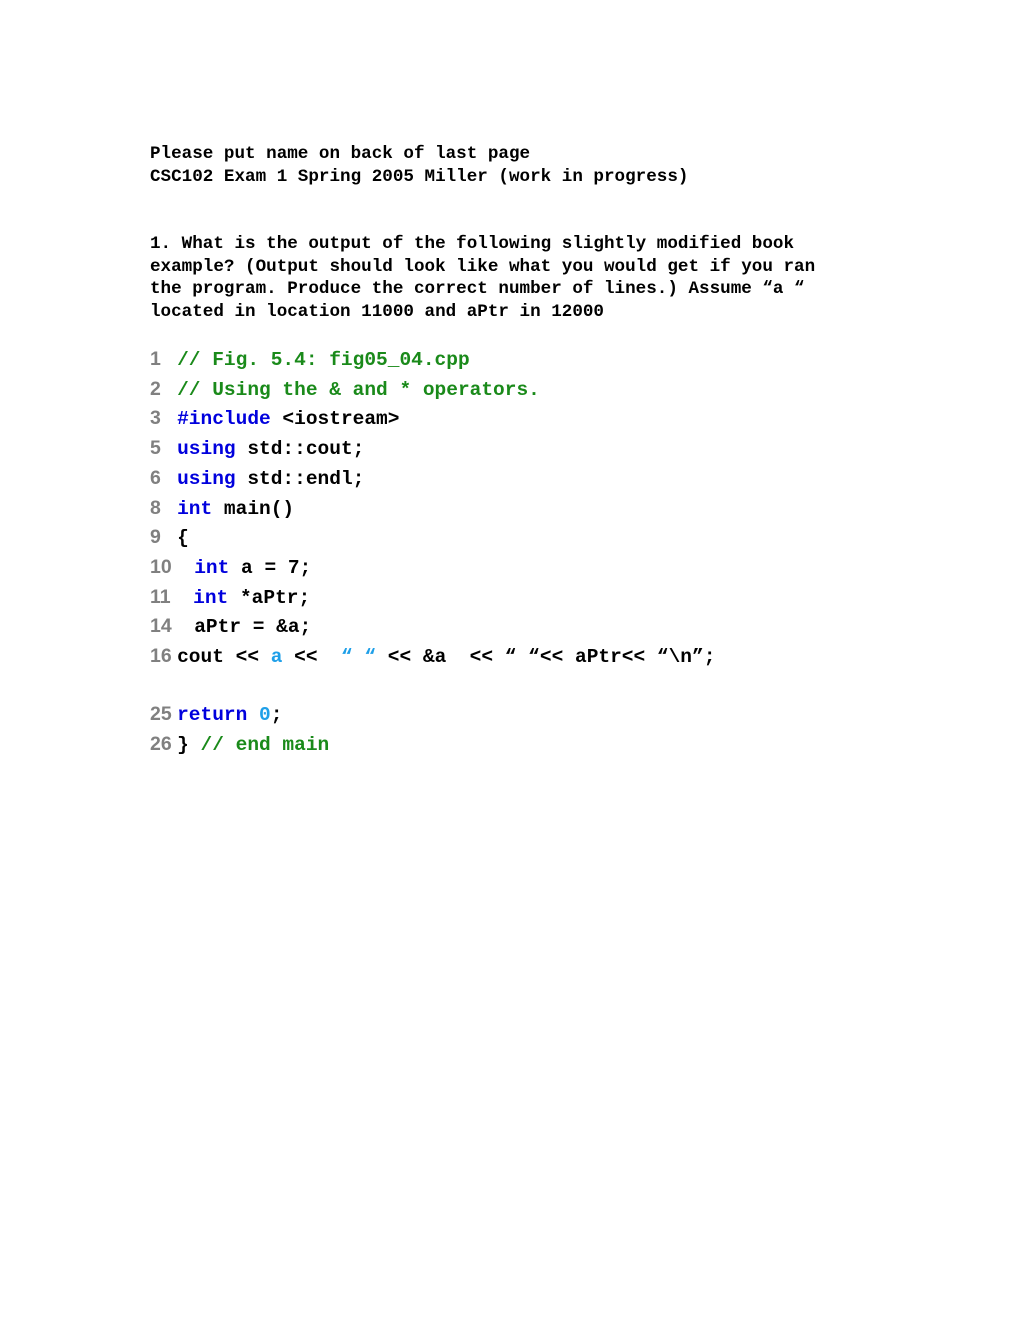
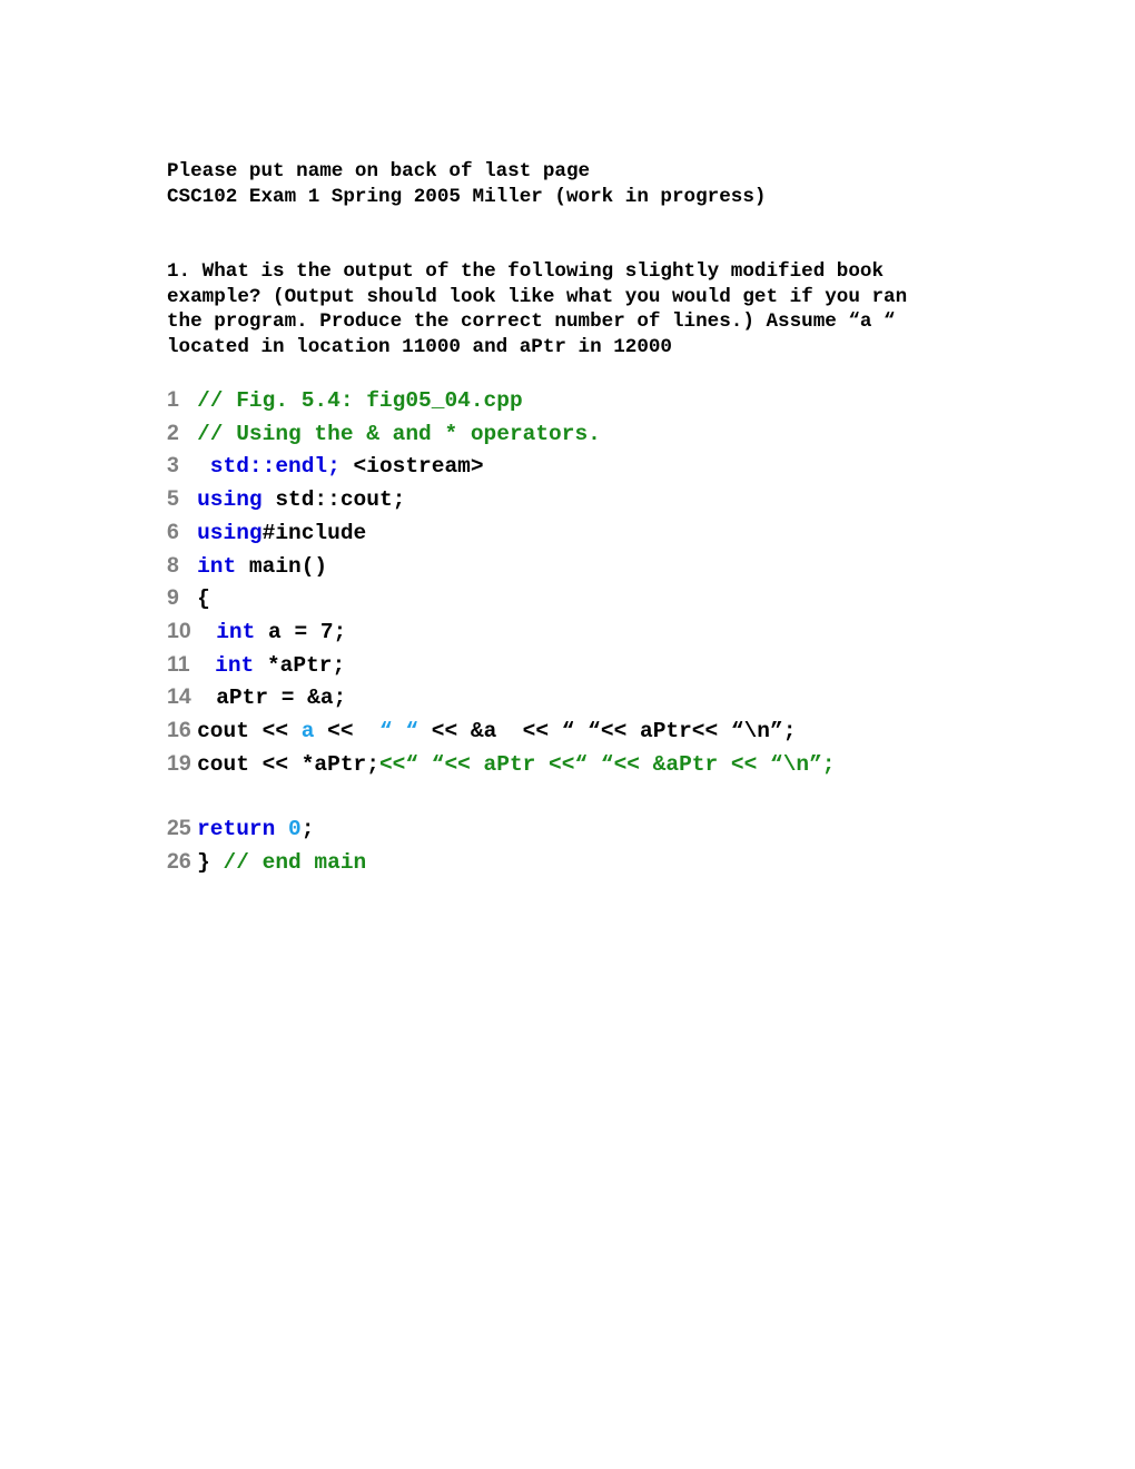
  Please put name on back of last page
  CSC102 Exam 1 Spring 2005 Miller (work in progress)
  1. What is the output of the following slightly modified book example? (Output should look like what you would get if you ran the program. Produce the correct number of lines.) Assume “a “ located in location 11000 and aPtr in 12000
  1 // Fig. 5.4: fig05_04.cpp
  2 // Using the & and * operators.
- 3 #include <iostream>
+ 3 std::endl; <iostream>
  5 using std::cout;
- 6 using std::endl;
+ 6 using#include
  8 int main()
  9 {
  10 int a = 7;
  11 int *aPtr;
  14 aPtr = &a;
  16 cout << a << “ “ << &a << “ “<< aPtr<< “\n”;
+ 19 cout << *aPtr;<<“ “<< aPtr <<“ “<< &aPtr << “\n”;
  25 return 0;
  26 } // end main
